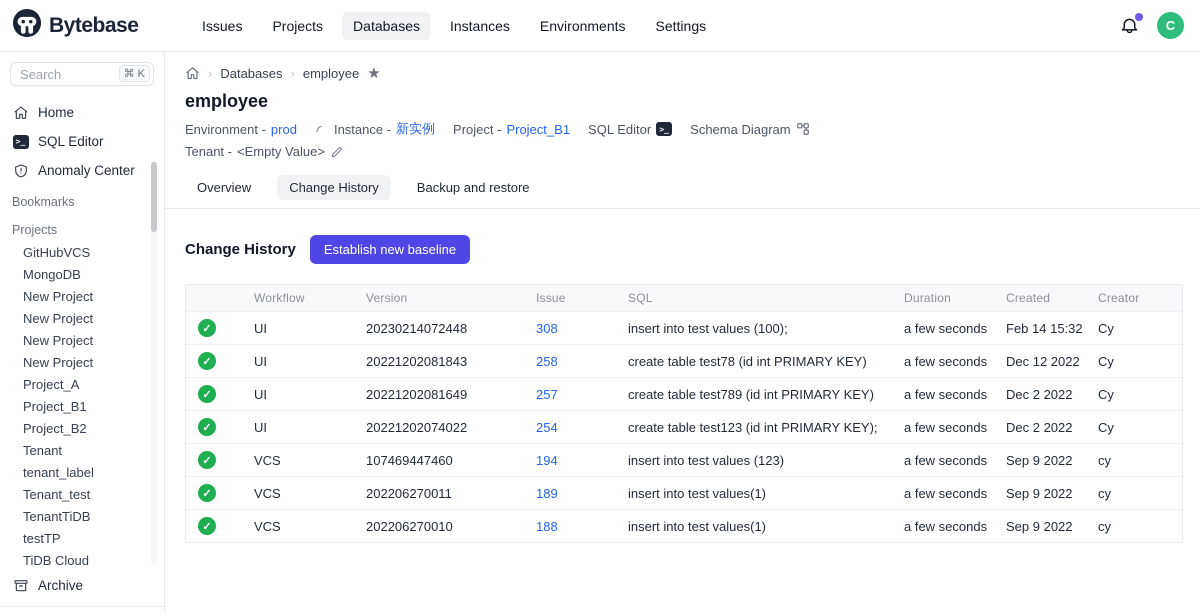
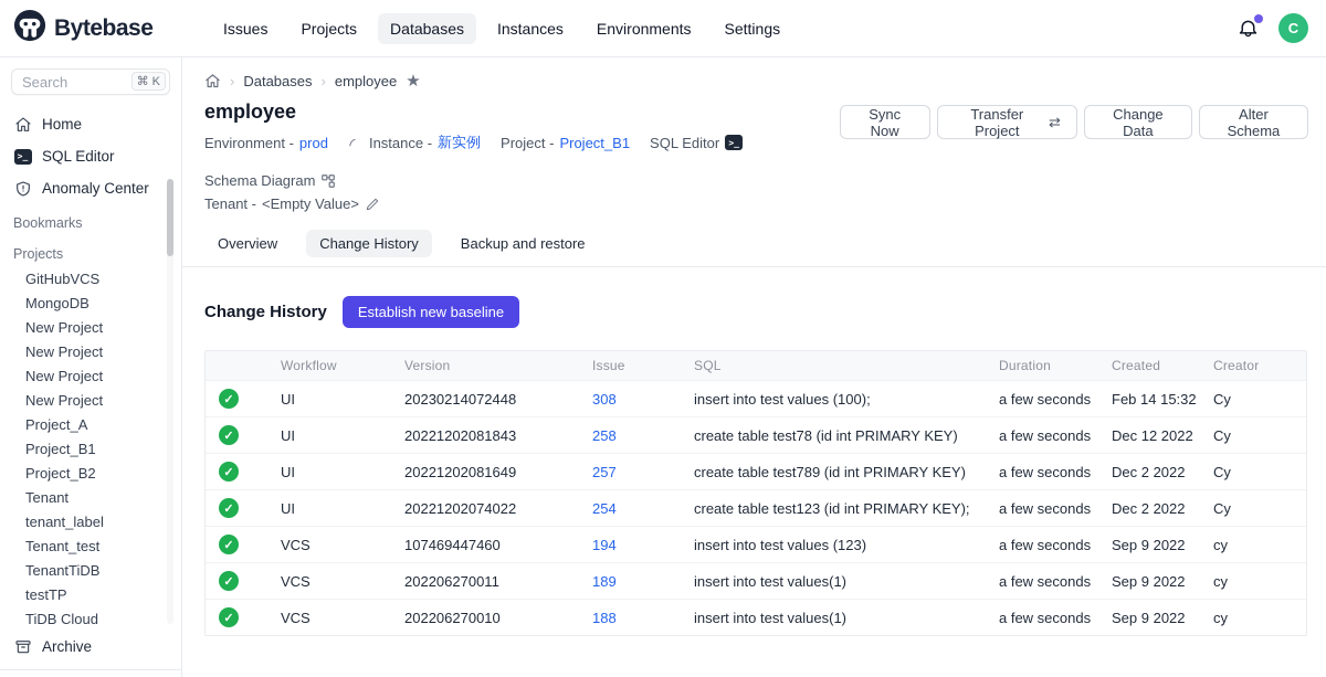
  Bytebase
  Issues
  Projects
  Databases
  Instances
  Environments
  Settings
  C
  Search
  ⌘ K
  Home
  >_
  SQL Editor
  Anomaly Center
  Bookmarks
  Projects
  GitHubVCS
  MongoDB
  New Project
  New Project
  New Project
  New Project
  Project_A
  Project_B1
  Project_B2
  Tenant
  tenant_label
  Tenant_test
  TenantTiDB
  testTP
  TiDB Cloud
  Archive
  ›
  Databases
  ›
  employee
  ★
  employee
  Environment -
  prod
  Instance -
  新实例
  Project -
  Project_B1
  SQL Editor
  >_
  Schema Diagram
  Tenant -
  <Empty Value>
+ Sync Now
+ Transfer Project
+ ⇄
+ Change Data
+ Alter Schema
  Overview
  Change History
  Backup and restore
  Change History
  Establish new baseline
  	Workflow	Version	Issue	SQL	Duration	Created	Creator
  ✓	UI	20230214072448	308	insert into test values (100);	a few seconds	Feb 14 15:32	Cy
  ✓	UI	20221202081843	258	create table test78 (id int PRIMARY KEY)	a few seconds	Dec 12 2022	Cy
  ✓	UI	20221202081649	257	create table test789 (id int PRIMARY KEY)	a few seconds	Dec 2 2022	Cy
  ✓	UI	20221202074022	254	create table test123 (id int PRIMARY KEY);	a few seconds	Dec 2 2022	Cy
  ✓	VCS	107469447460	194	insert into test values (123)	a few seconds	Sep 9 2022	cy
  ✓	VCS	202206270011	189	insert into test values(1)	a few seconds	Sep 9 2022	cy
  ✓	VCS	202206270010	188	insert into test values(1)	a few seconds	Sep 9 2022	cy
